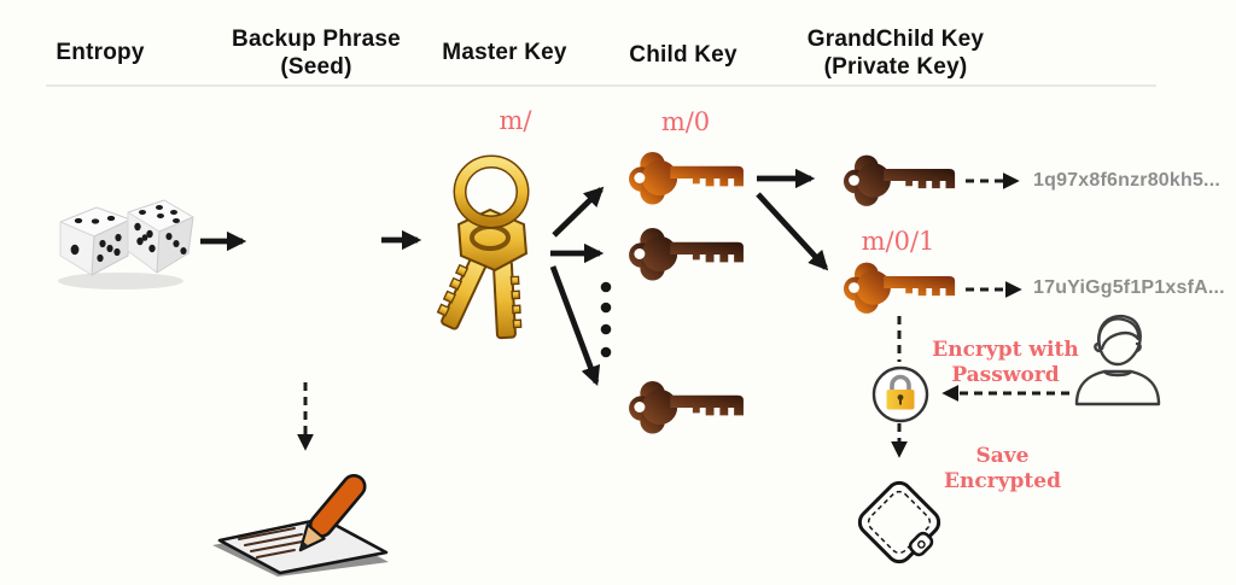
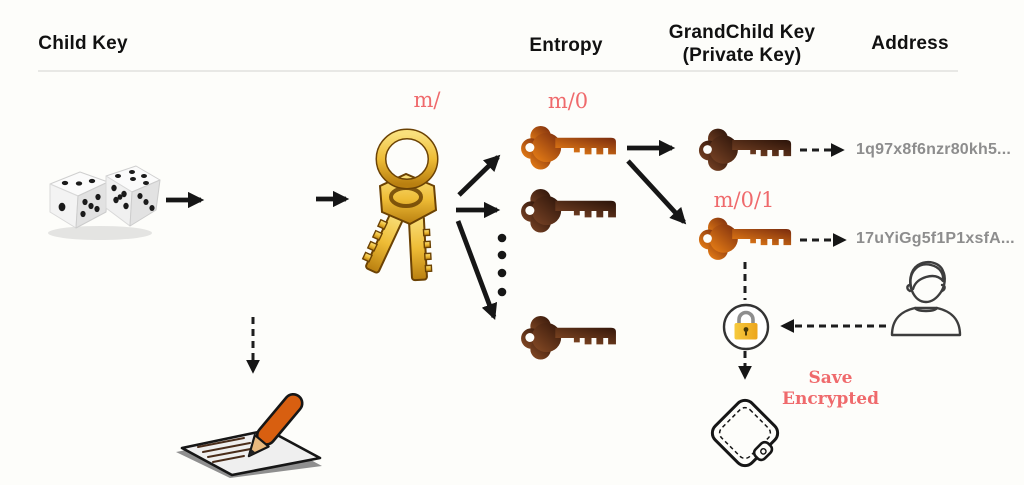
- Entropy
+ Child Key
- Backup Phrase
- (Seed)
- Master Key
- Child Key
+ Entropy
  GrandChild Key
  (Private Key)
+ Address
  m/
  m/0
  m/0/1
  1q97x8f6nzr80kh5...
  17uYiGg5f1P1xsfA...
- Encrypt with
- Password
  Save Encrypted
